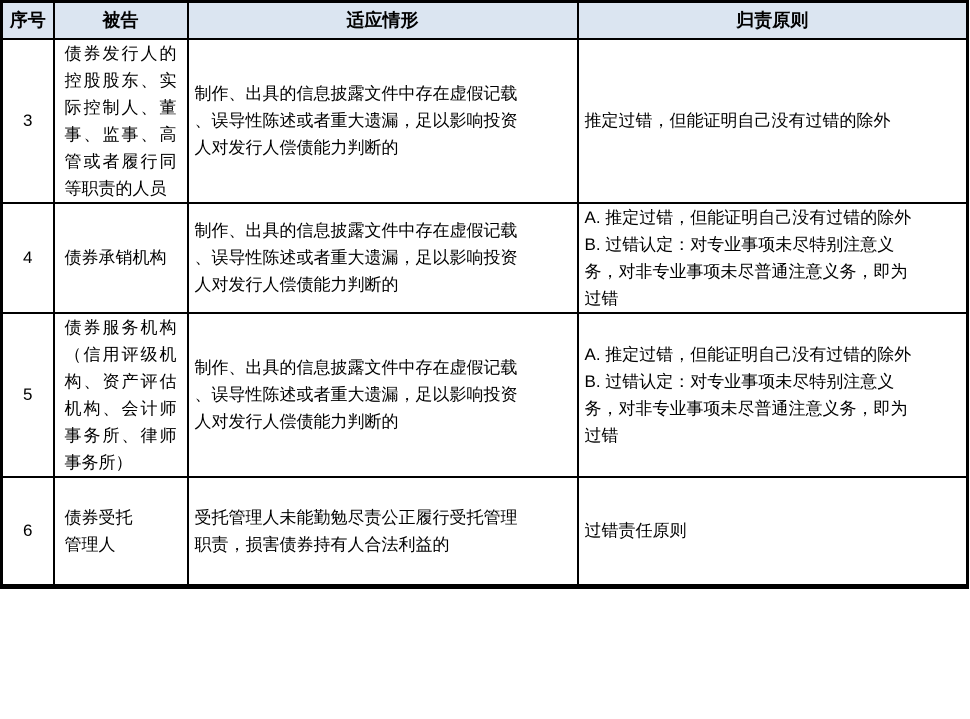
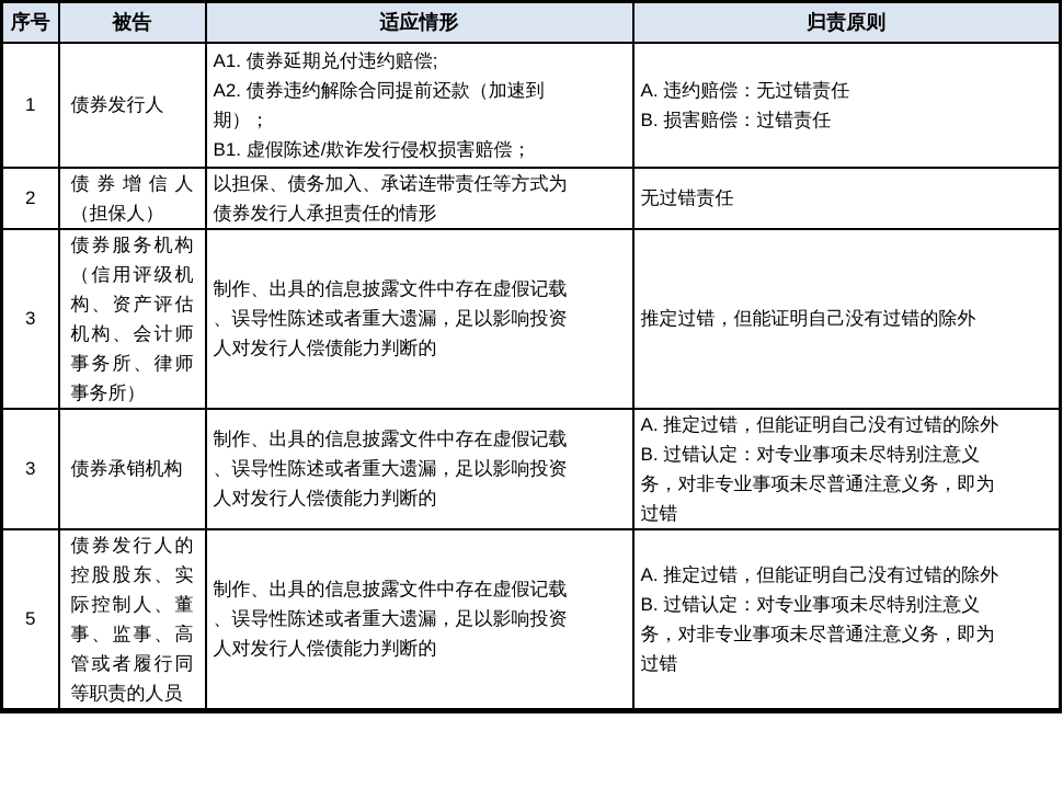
  序号	被告	适应情形	归责原则
+ 1	债券发行人	A1. 债券延期兑付违约赔偿; A2. 债券违约解除合同提前还款（加速到 期）； B1. 虚假陈述/欺诈发行侵权损害赔偿；	A. 违约赔偿：无过错责任 B. 损害赔偿：过错责任
+ 2	债券增信人（担保人）	以担保、债务加入、承诺连带责任等方式为 债券发行人承担责任的情形	无过错责任
- 3	债券发行人的控股股东、实际控制人、董事、监事、高管或者履行同等职责的人员	制作、出具的信息披露文件中存在虚假记载 、误导性陈述或者重大遗漏，足以影响投资 人对发行人偿债能力判断的	推定过错，但能证明自己没有过错的除外
+ 3	债券服务机构（信用评级机构、资产评估机构、会计师事务所、律师事务所）	制作、出具的信息披露文件中存在虚假记载 、误导性陈述或者重大遗漏，足以影响投资 人对发行人偿债能力判断的	推定过错，但能证明自己没有过错的除外
- 4	债券承销机构	制作、出具的信息披露文件中存在虚假记载 、误导性陈述或者重大遗漏，足以影响投资 人对发行人偿债能力判断的	A. 推定过错，但能证明自己没有过错的除外 B. 过错认定：对专业事项未尽特别注意义 务，对非专业事项未尽普通注意义务，即为 过错
+ 3	债券承销机构	制作、出具的信息披露文件中存在虚假记载 、误导性陈述或者重大遗漏，足以影响投资 人对发行人偿债能力判断的	A. 推定过错，但能证明自己没有过错的除外 B. 过错认定：对专业事项未尽特别注意义 务，对非专业事项未尽普通注意义务，即为 过错
- 5	债券服务机构（信用评级机构、资产评估机构、会计师事务所、律师事务所）	制作、出具的信息披露文件中存在虚假记载 、误导性陈述或者重大遗漏，足以影响投资 人对发行人偿债能力判断的	A. 推定过错，但能证明自己没有过错的除外 B. 过错认定：对专业事项未尽特别注意义 务，对非专业事项未尽普通注意义务，即为 过错
+ 5	债券发行人的控股股东、实际控制人、董事、监事、高管或者履行同等职责的人员	制作、出具的信息披露文件中存在虚假记载 、误导性陈述或者重大遗漏，足以影响投资 人对发行人偿债能力判断的	A. 推定过错，但能证明自己没有过错的除外 B. 过错认定：对专业事项未尽特别注意义 务，对非专业事项未尽普通注意义务，即为 过错
- 6	债券受托 管理人	受托管理人未能勤勉尽责公正履行受托管理 职责，损害债券持有人合法利益的	过错责任原则
